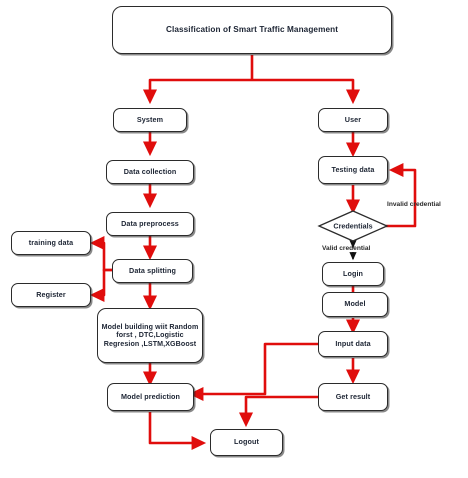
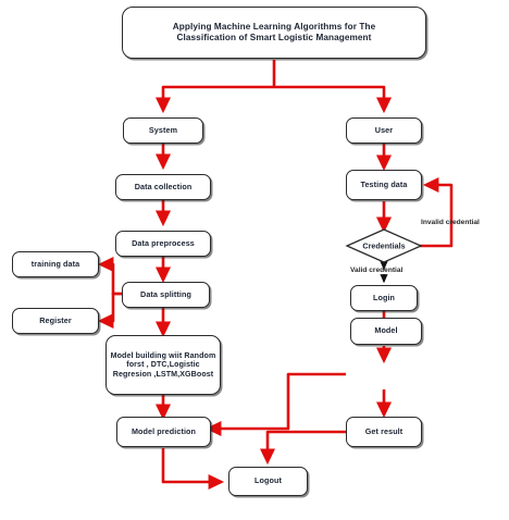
+ Applying Machine Learning Algorithms for The
- Classification of Smart Traffic Management
+ Classification of Smart Logistic Management
  System
  Data collection
  Data preprocess
  Data splitting
  training data
  Register
  Model building wiit Random
  forst , DTC,Logistic
  Regresion ,LSTM,XGBoost
  Model prediction
  User
  Testing data
  Credentials
  Login
  Model
- Input data
  Get result
  Logout
